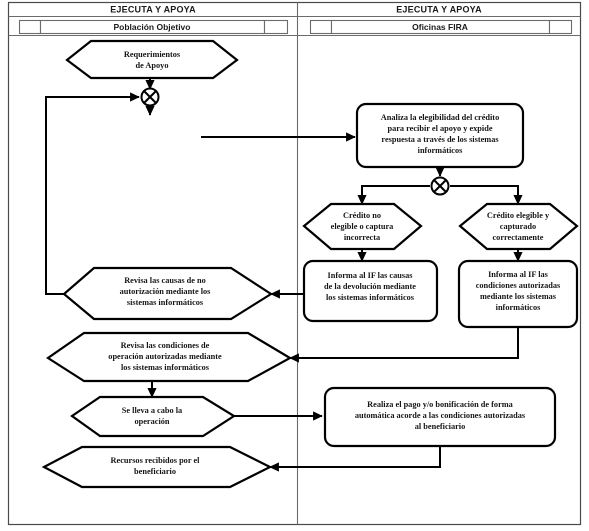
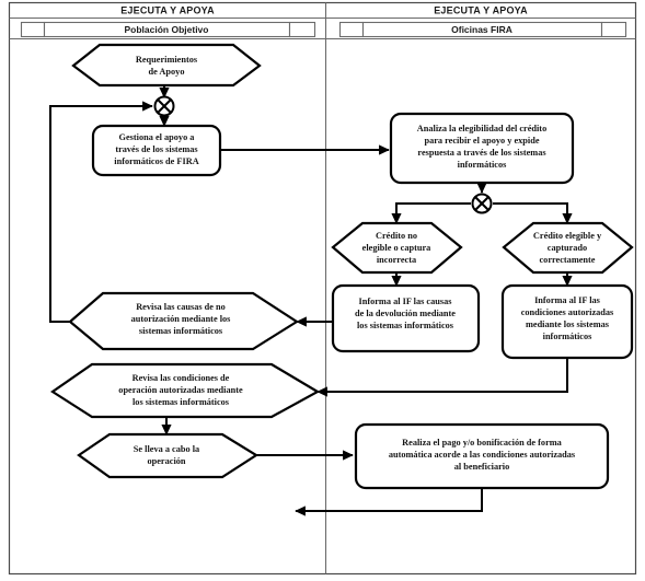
  EJECUTA Y APOYA
  Población Objetivo
  EJECUTA Y APOYA
  Oficinas FIRA
  Requerimientos
  de Apoyo
+ Gestiona el apoyo a
+ través de los sistemas
+ informáticos de FIRA
  Analiza la elegibilidad del crédito
  para recibir el apoyo y expide
  respuesta a través de los sistemas
  informáticos
  Crédito no
  elegible o captura
  incorrecta
  Crédito elegible y
  capturado
  correctamente
  Informa al IF las causas
  de la devolución mediante
  los sistemas informáticos
  Informa al IF las
  condiciones autorizadas
  mediante los sistemas
  informáticos
  Revisa las causas de no
  autorización mediante los
  sistemas informáticos
  Revisa las condiciones de
  operación autorizadas mediante
  los sistemas informáticos
  Se lleva a cabo la
  operación
  Realiza el pago y/o bonificación de forma
  automática acorde a las condiciones autorizadas
  al beneficiario
- Recursos recibidos por el
- beneficiario
